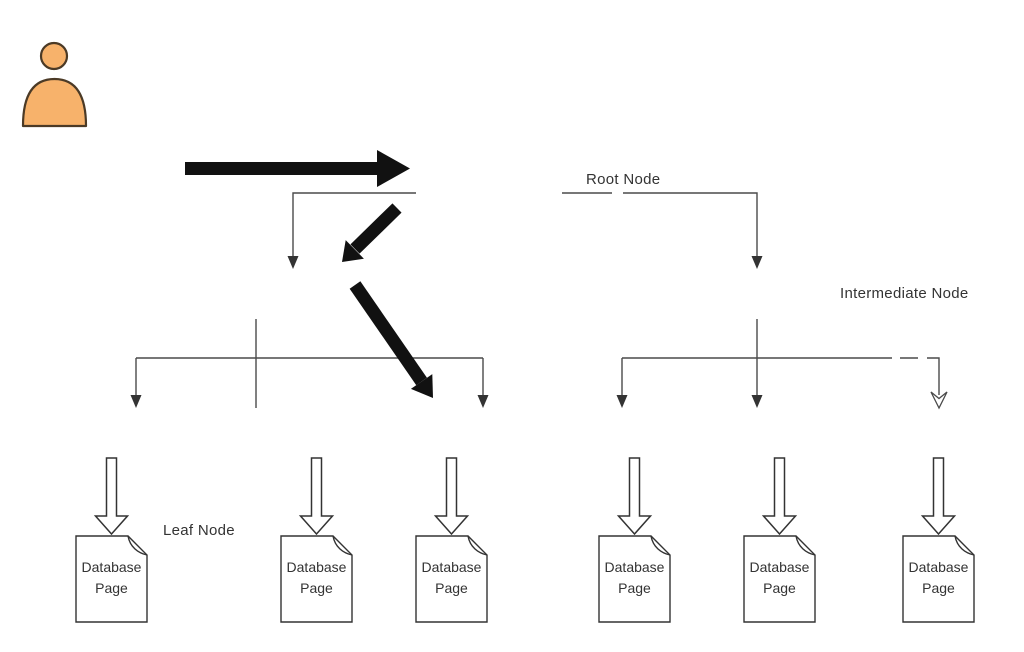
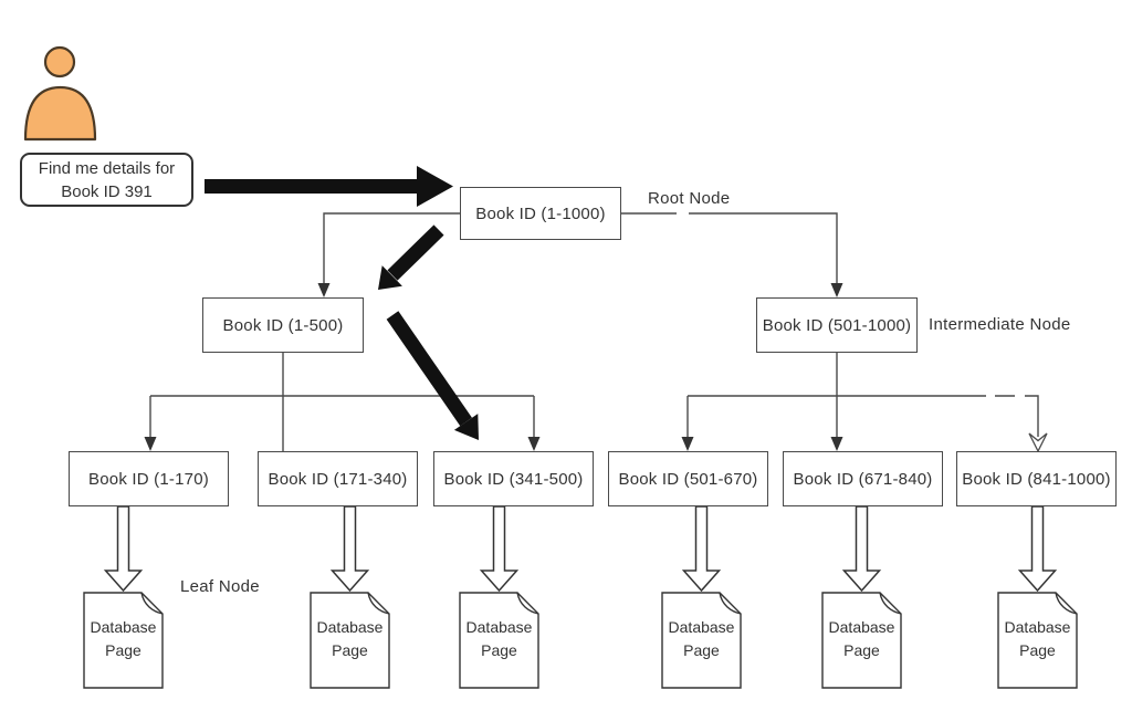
+ Find me details for
+ Book ID 391
+ Book ID (1-1000)
+ Book ID (1-500)
+ Book ID (501-1000)
+ Book ID (1-170)
+ Book ID (171-340)
+ Book ID (341-500)
+ Book ID (501-670)
+ Book ID (671-840)
+ Book ID (841-1000)
  Root Node
  Intermediate Node
  Leaf Node
  Database
  Page
  Database
  Page
  Database
  Page
  Database
  Page
  Database
  Page
  Database
  Page
